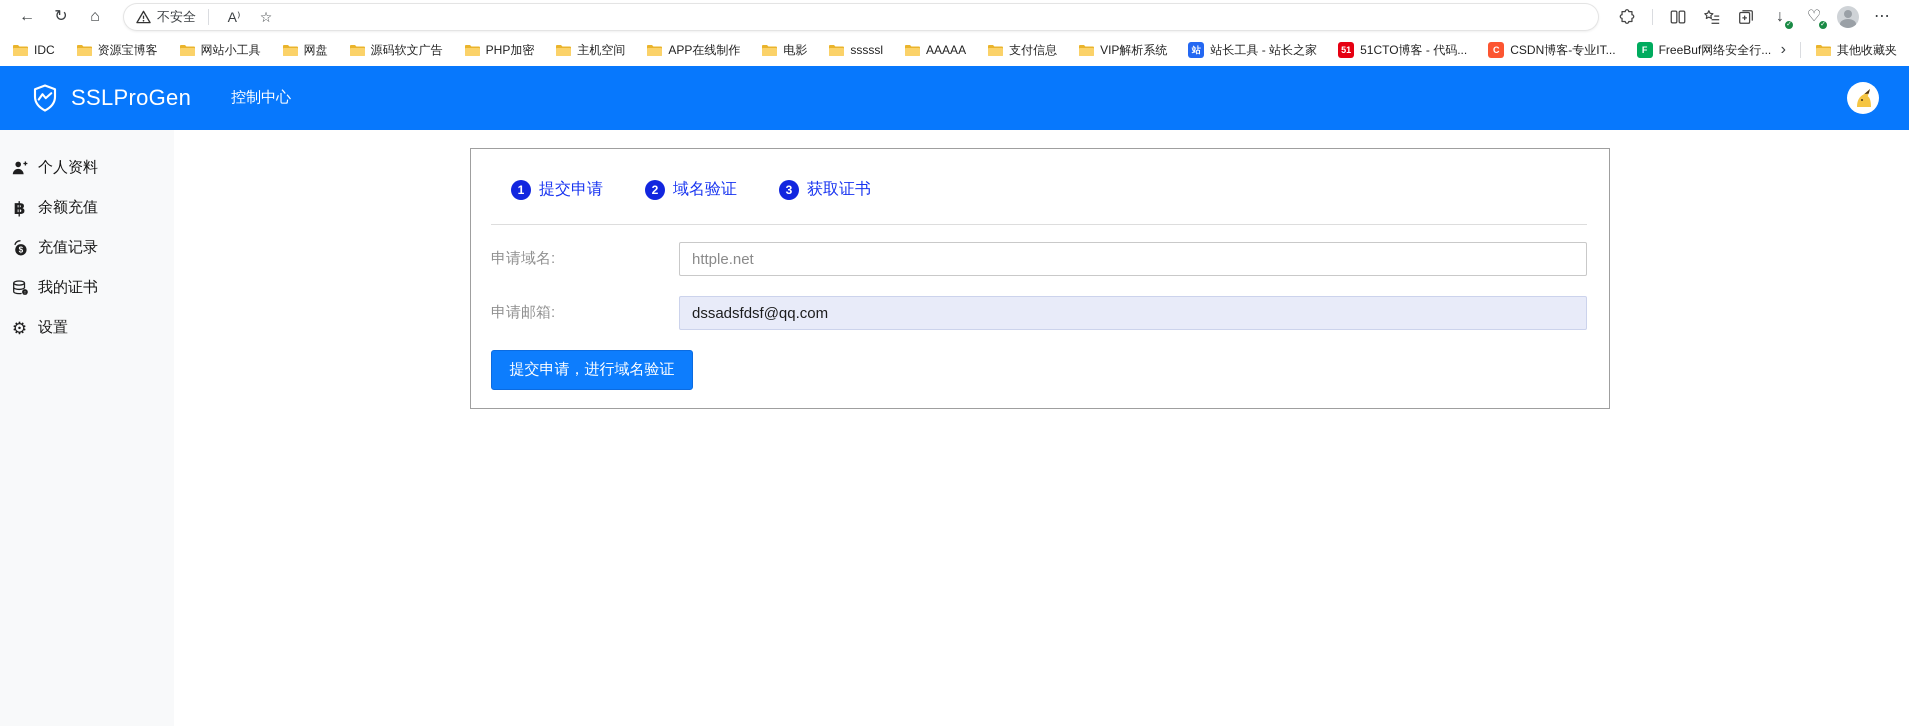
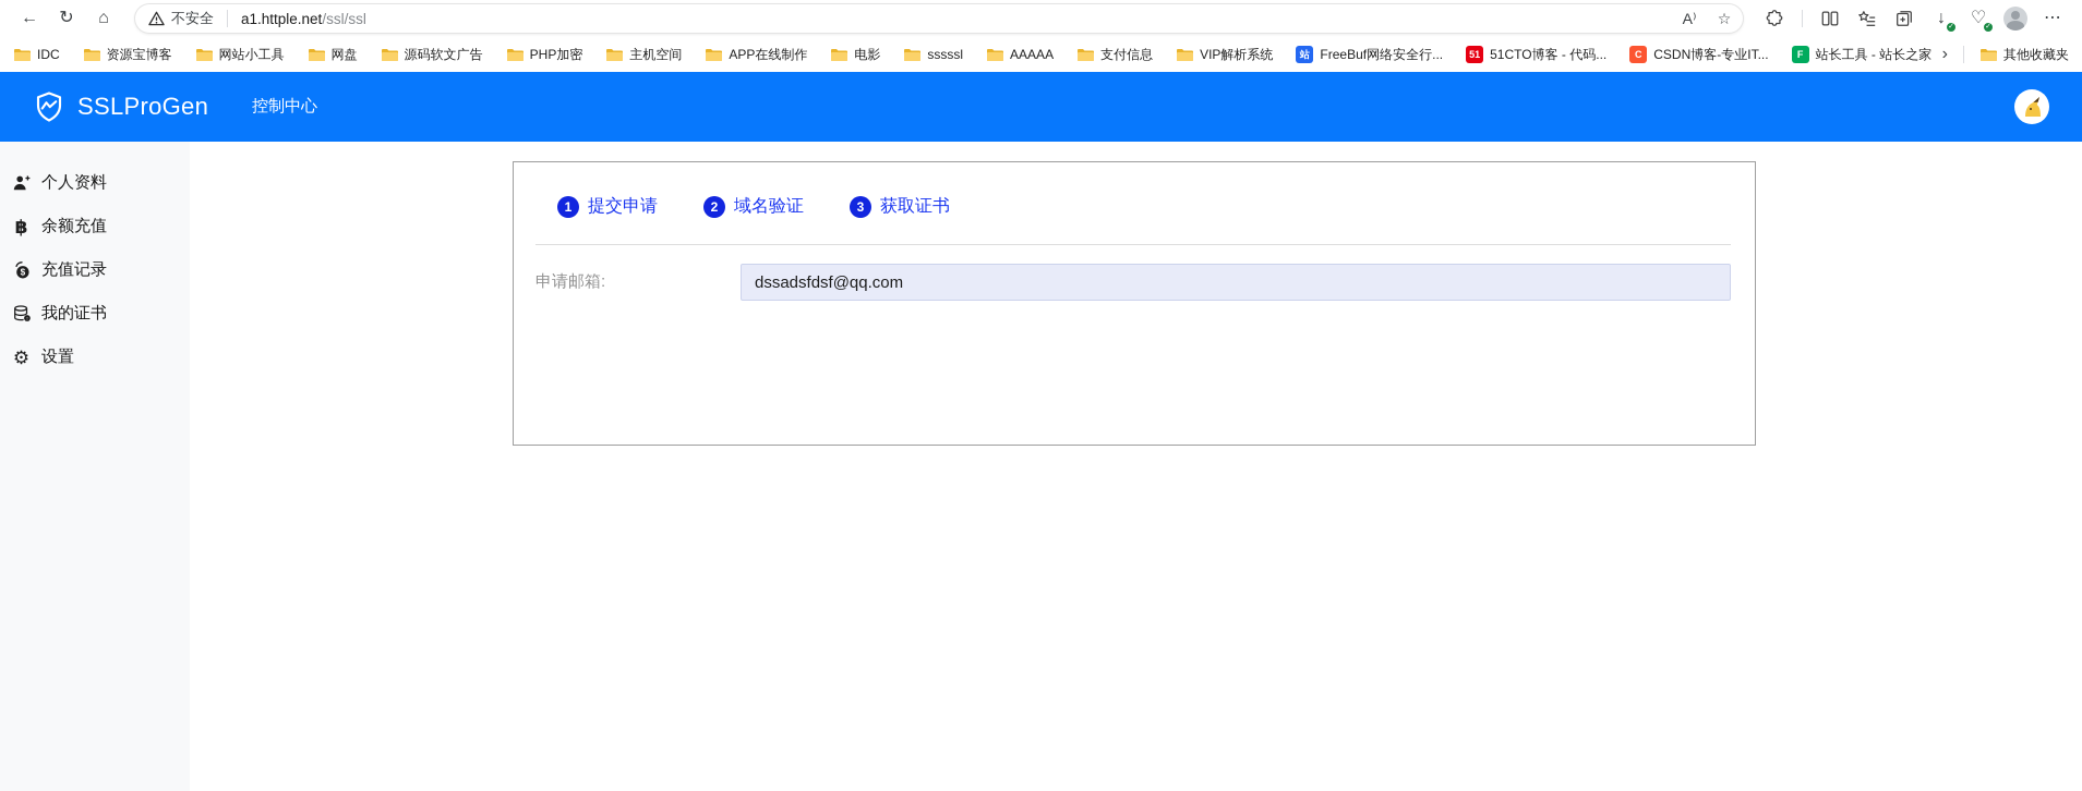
  ←
  ↻
  ⌂
  不安全
+ a1.httple.net/ssl/ssl
  A⁾
  ☆
  ↓
  ♡
  ⋯
  IDC
  资源宝博客
  网站小工具
  网盘
  源码软文广告
  PHP加密
  主机空间
  APP在线制作
  电影
  sssssl
  AAAAA
  支付信息
  VIP解析系统
  站
- 站长工具 - 站长之家
+ FreeBuf网络安全行...
  51
  51CTO博客 - 代码...
  C
  CSDN博客-专业IT...
  F
- FreeBuf网络安全行...
+ 站长工具 - 站长之家
  ›
  其他收藏夹
  SSLProGen
  控制中心
  个人资料
  ฿
  余额充值
  $
  充值记录
  我的证书
  ⚙
  设置
  1
  提交申请
  2
  域名验证
  3
  获取证书
- 申请域名:
- httple.net
  申请邮箱:
  dssadsfdsf@qq.com
- 提交申请，进行域名验证
